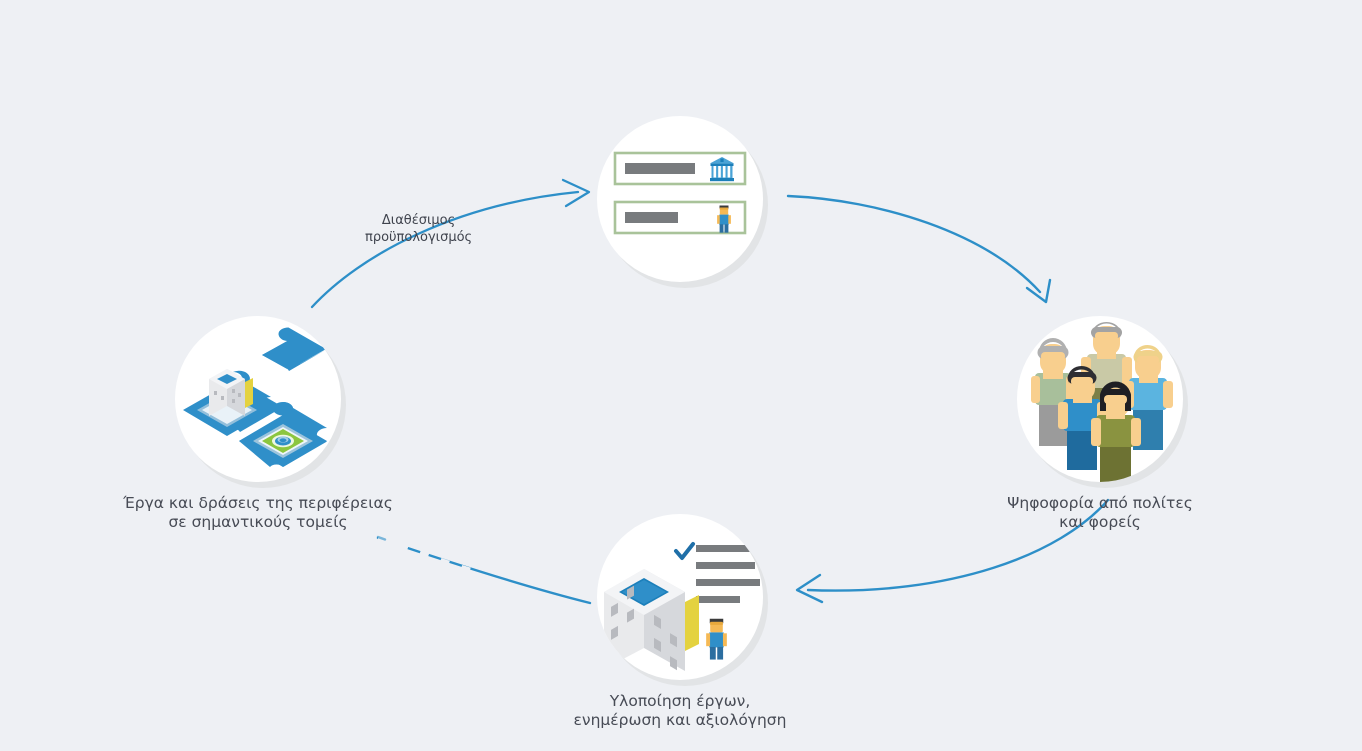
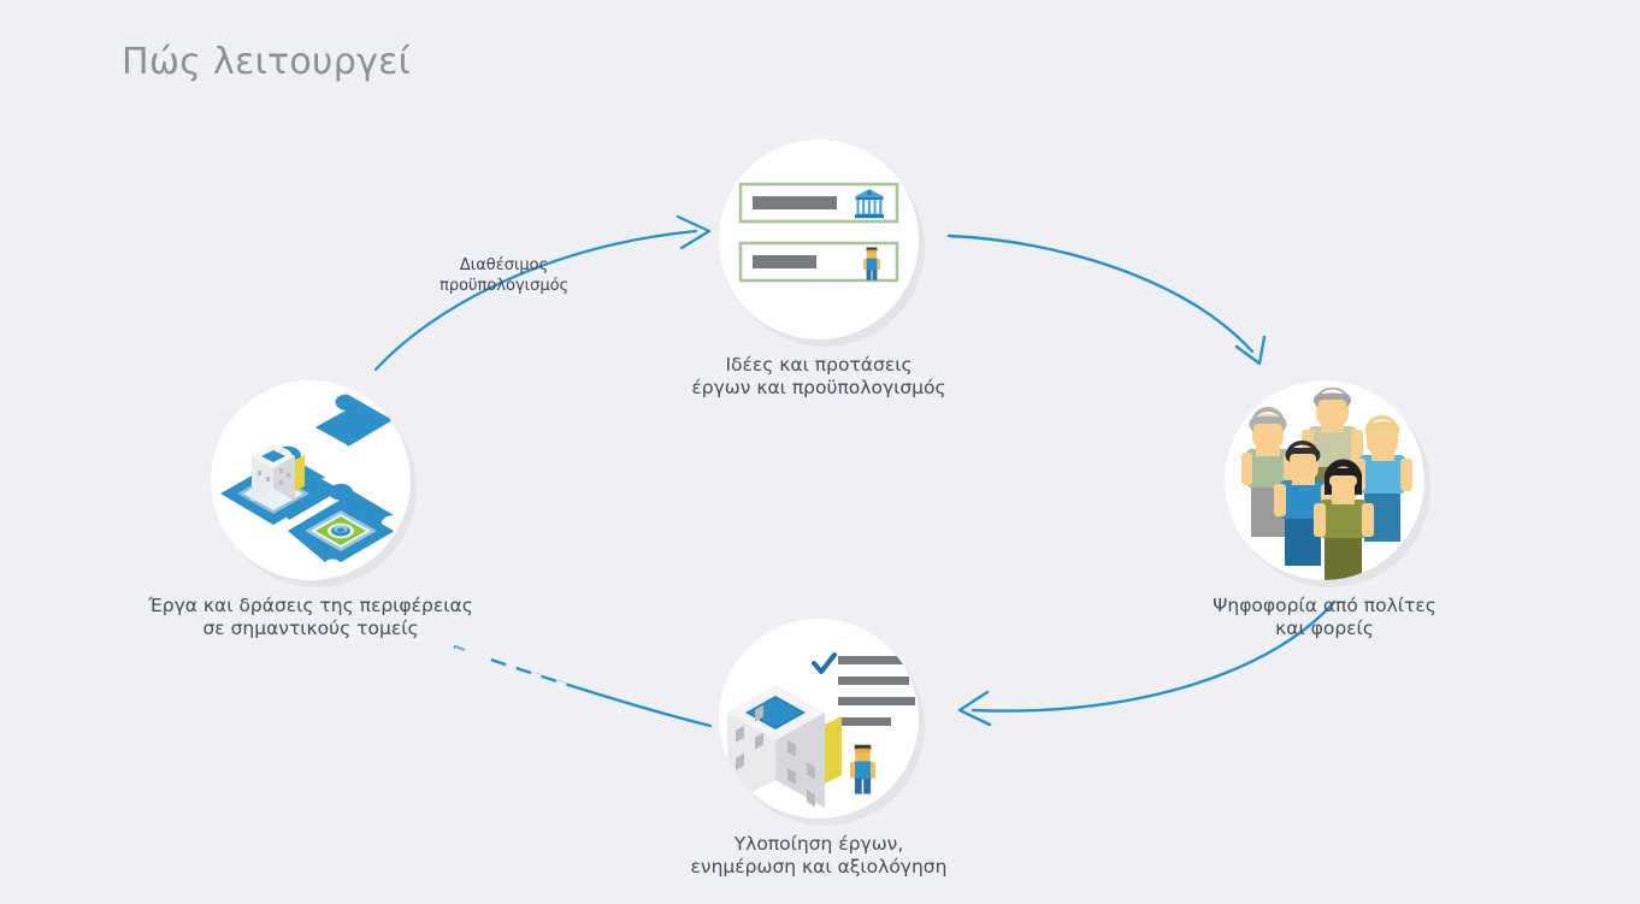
+ Πώς λειτουργεί
+ Ιδέες και προτάσεις
+ έργων και προϋπολογισμός
  Ψηφοφορία από πολίτες
  και φορείς
  Υλοποίηση έργων,
  ενημέρωση και αξιολόγηση
  Έργα και δράσεις της περιφέρειας
  σε σημαντικούς τομείς
  Διαθέσιμος
  προϋπολογισμός
